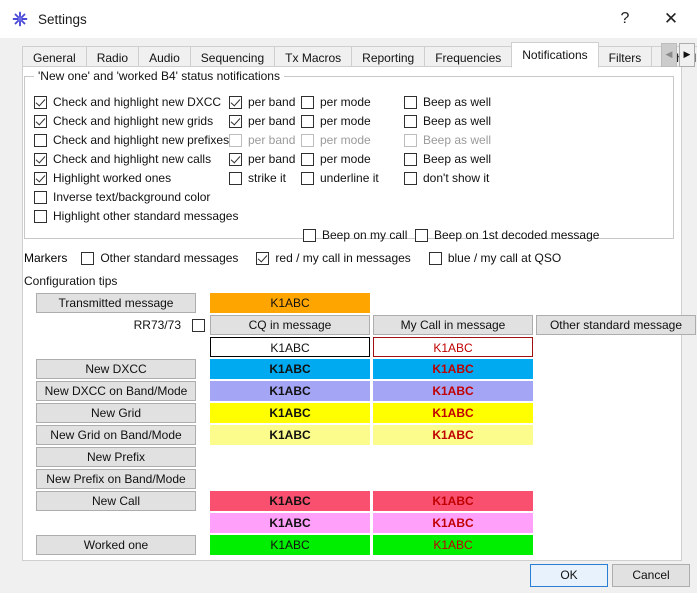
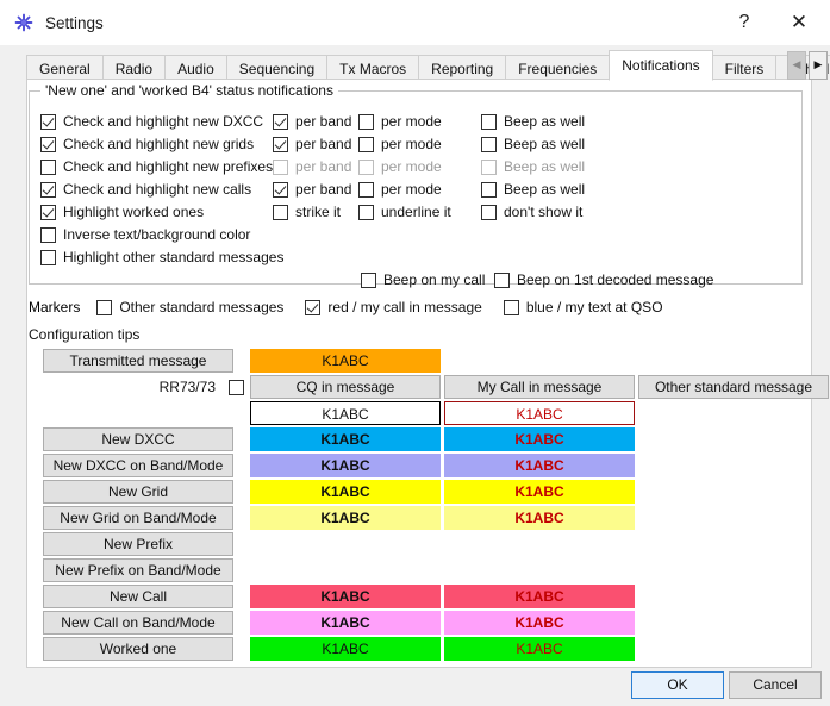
  Settings
  ?
  ✕
  General
  Radio
  Audio
  Sequencing
  Tx Macros
  Reporting
  Frequencies
  Notifications
  Filters
  ◀
  ▶
  'New one' and 'worked B4' status notifications
  Check and highlight new DXCC
  per band
  per mode
  Beep as well
  Check and highlight new grids
  per band
  per mode
  Beep as well
  Check and highlight new prefixes
  per band
  per mode
  Beep as well
  Check and highlight new calls
  per band
  per mode
  Beep as well
  Highlight worked ones
  strike it
  underline it
  don't show it
  Inverse text/background color
  Highlight other standard messages
  Beep on my call
  Beep on 1st decoded message
  Markers
  Other standard messages
- red / my call in messages
+ red / my call in message
- blue / my call at QSO
+ blue / my text at QSO
  Configuration tips
  Transmitted message
  K1ABC
  RR73/73
  CQ in message
  My Call in message
  Other standard message
  K1ABC
  K1ABC
  New DXCC
  K1ABC
  K1ABC
  New DXCC on Band/Mode
  K1ABC
  K1ABC
  New Grid
  K1ABC
  K1ABC
  New Grid on Band/Mode
  K1ABC
  K1ABC
  New Prefix
  New Prefix on Band/Mode
  New Call
  K1ABC
  K1ABC
+ New Call on Band/Mode
  K1ABC
  K1ABC
  Worked one
  K1ABC
  K1ABC
  OK
  Cancel
